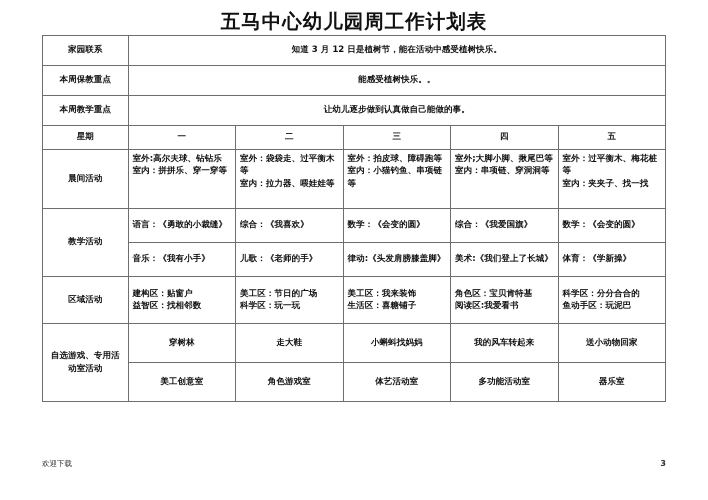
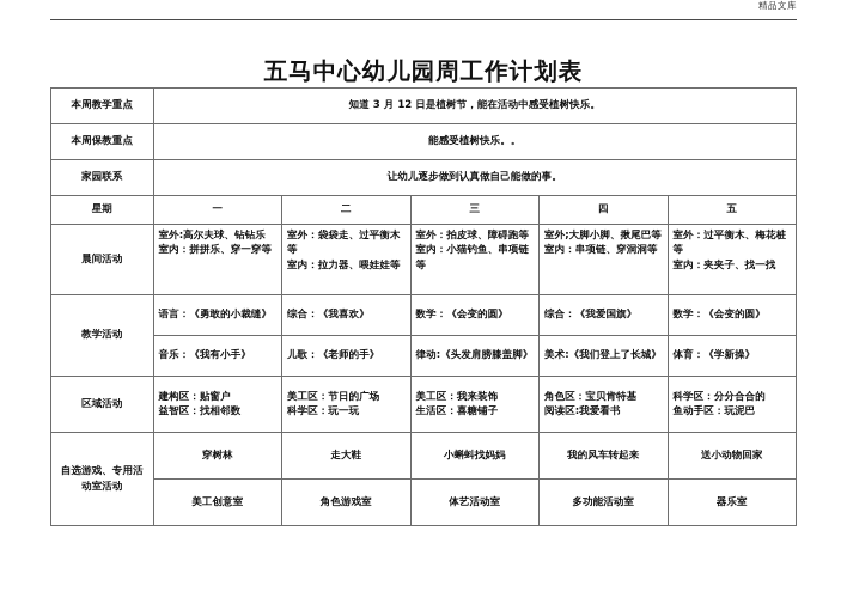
+ 精品文库
  五马中心幼儿园周工作计划表
- 家园联系	知道 3 月 12 日是植树节，能在活动中感受植树快乐。
+ 本周教学重点	知道 3 月 12 日是植树节，能在活动中感受植树快乐。
  本周保教重点	能感受植树快乐。。
- 本周教学重点	让幼儿逐步做到认真做自己能做的事。
+ 家园联系	让幼儿逐步做到认真做自己能做的事。
  星期	一	二	三	四	五
  晨间活动	室外:高尔夫球、钻钻乐 室内：拼拼乐、穿一穿等	室外：袋袋走、过平衡木等 室内：拉力器、喂娃娃等	室外：拍皮球、障碍跑等 室内：小猫钓鱼、串项链等	室外;大脚小脚、揪尾巴等 室内：串项链、穿洞洞等	室外：过平衡木、梅花桩等 室内：夹夹子、找一找
  教学活动	语言：《勇敢的小裁缝》	综合：《我喜欢》	数学：《会变的圆》	综合：《我爱国旗》	数学：《会变的圆》
  音乐：《我有小手》	儿歌：《老师的手》	律动:《头发肩膀膝盖脚》	美术:《我们登上了长城》	体育：《学新操》
  区域活动	建构区：贴窗户 益智区：找相邻数	美工区：节日的广场 科学区：玩一玩	美工区：我来装饰 生活区：喜糖铺子	角色区：宝贝肯特基 阅读区:我爱看书	科学区：分分合合的 鱼动手区：玩泥巴
  自选游戏、专用活 动室活动	穿树林	走大鞋	小蝌蚪找妈妈	我的风车转起来	送小动物回家
  美工创意室	角色游戏室	体艺活动室	多功能活动室	器乐室
- 欢迎下载
- 3
